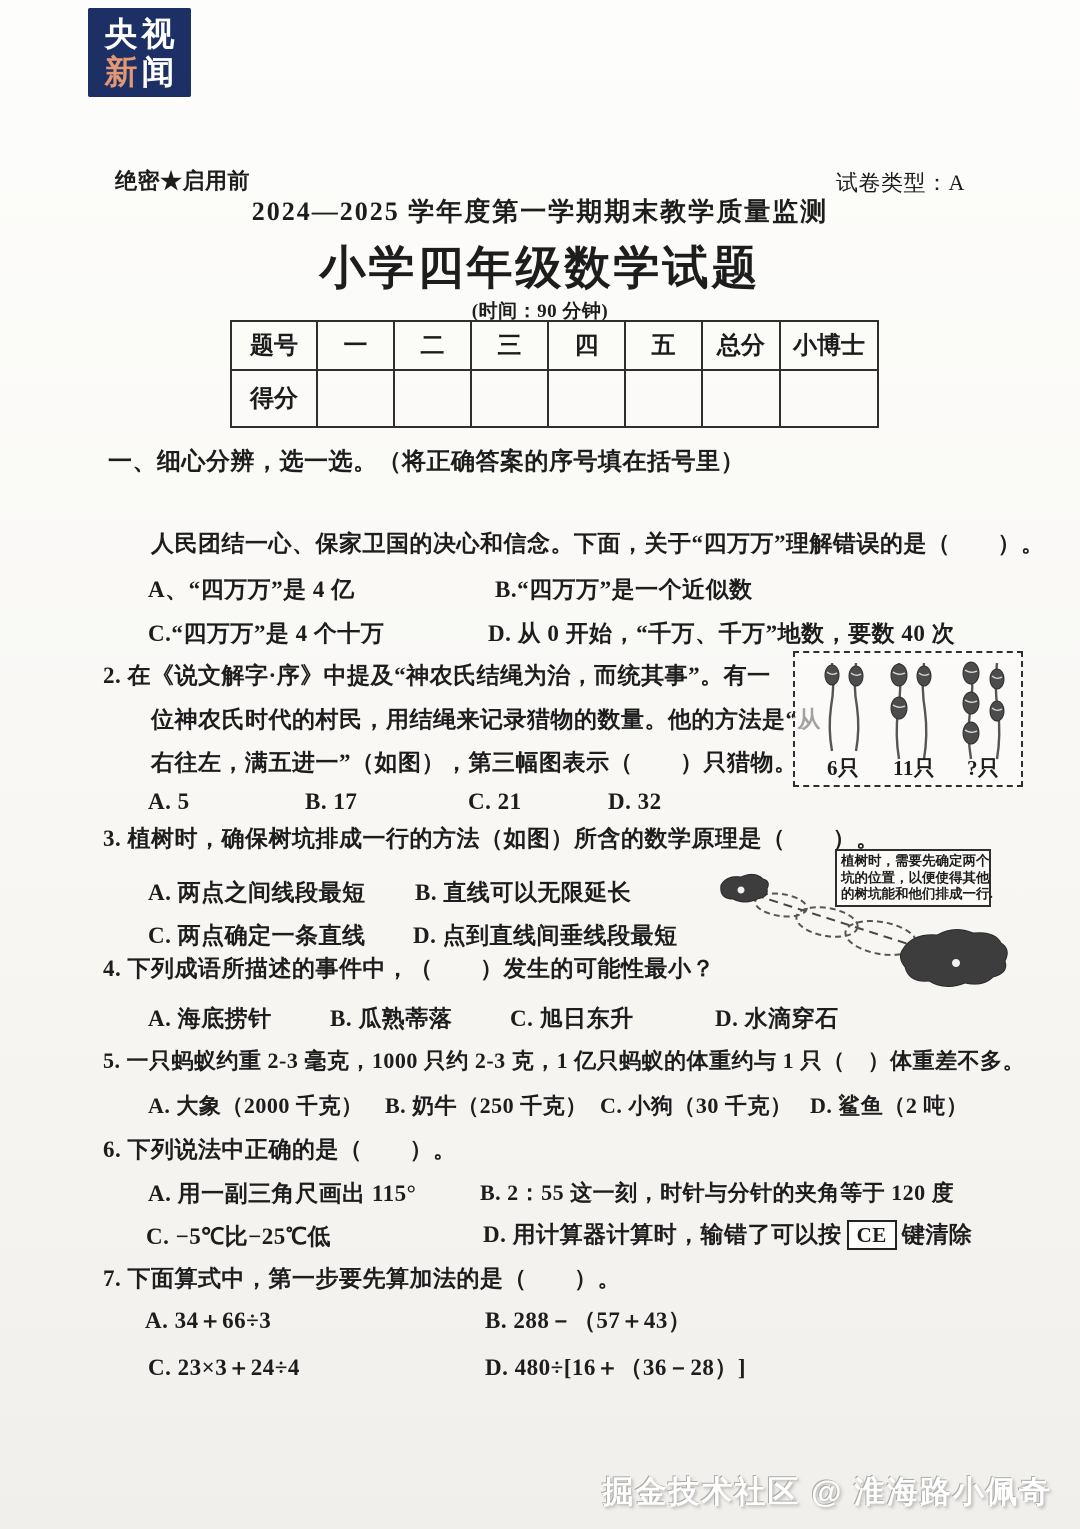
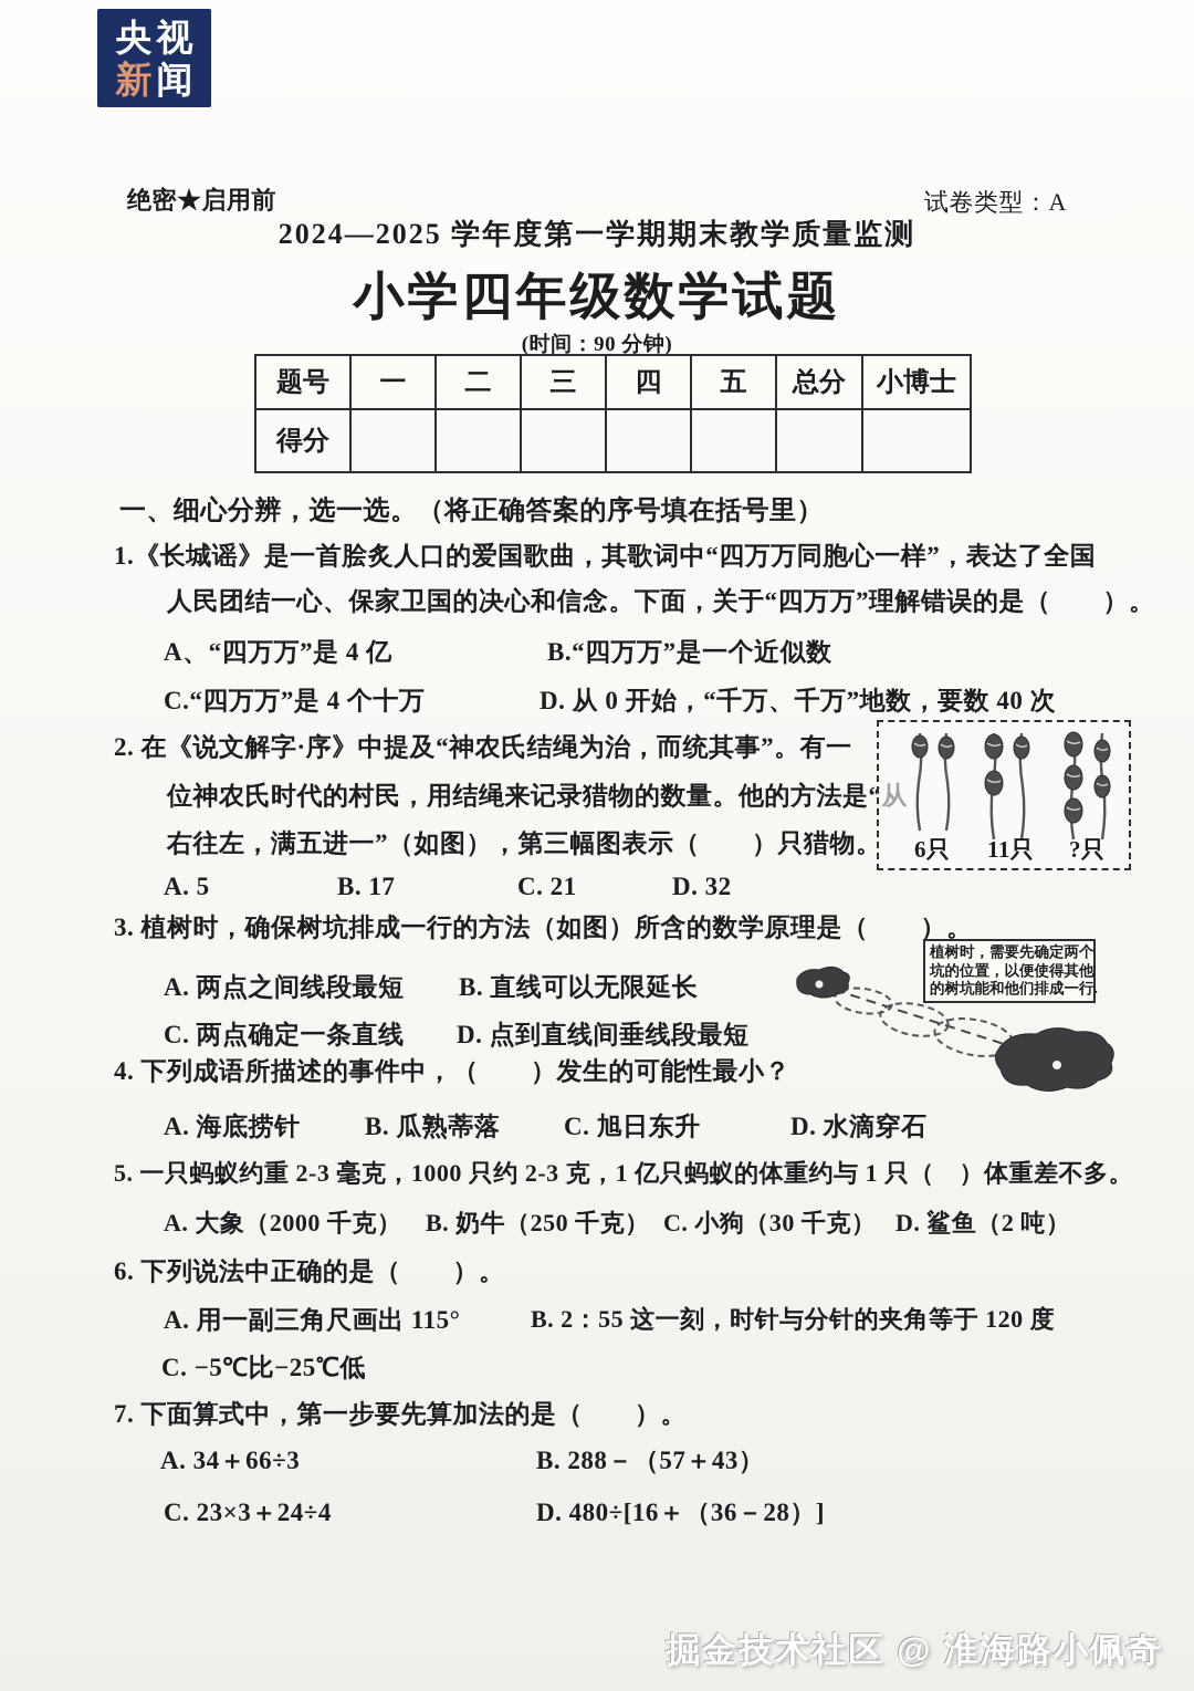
  央
  视
  新
  闻
  绝密★启用前
  试卷类型：A
  2024—2025 学年度第一学期期末教学质量监测
  小学四年级数学试题
  (时间：90 分钟)
  题号	一	二	三	四	五	总分	小博士
  得分
  一、细心分辨，选一选。（将正确答案的序号填在括号里）
+ 1.《长城谣》是一首脍炙人口的爱国歌曲，其歌词中“四万万同胞心一样”，表达了全国
  人民团结一心、保家卫国的决心和信念。下面，关于“四万万”理解错误的是（ ）。
  A、“四万万”是 4 亿
  B.“四万万”是一个近似数
  C.“四万万”是 4 个十万
  D. 从 0 开始，“千万、千万”地数，要数 40 次
  2. 在《说文解字·序》中提及“神农氏结绳为治，而统其事”。有一
  位神农氏时代的村民，用结绳来记录猎物的数量。他的方法是“从
  右往左，满五进一”（如图），第三幅图表示（ ）只猎物。
  A. 5
  B. 17
  C. 21
  D. 32
  6只
  11只
  ?只
  3. 植树时，确保树坑排成一行的方法（如图）所含的数学原理是（ ）。
  A. 两点之间线段最短
  B. 直线可以无限延长
  C. 两点确定一条直线
  D. 点到直线间垂线段最短
  植树时，需要先确定两个
  坑的位置，以便使得其他
  的树坑能和他们排成一行.
  4. 下列成语所描述的事件中，（ ）发生的可能性最小？
  A. 海底捞针
  B. 瓜熟蒂落
  C. 旭日东升
  D. 水滴穿石
  5. 一只蚂蚁约重 2-3 毫克，1000 只约 2-3 克，1 亿只蚂蚁的体重约与 1 只（ ）体重差不多。
  A. 大象（2000 千克）
  B. 奶牛（250 千克）
  C. 小狗（30 千克）
  D. 鲨鱼（2 吨）
  6. 下列说法中正确的是（ ）。
  A. 用一副三角尺画出 115°
  B. 2：55 这一刻，时针与分针的夹角等于 120 度
  C. −5℃比−25℃低
- D. 用计算器计算时，输错了可以按 CE 键清除
  7. 下面算式中，第一步要先算加法的是（ ）。
  A. 34＋66÷3
  B. 288－（57＋43）
  C. 23×3＋24÷4
  D. 480÷[16＋（36－28）]
  掘金技术社区 @ 淮海路小佩奇
